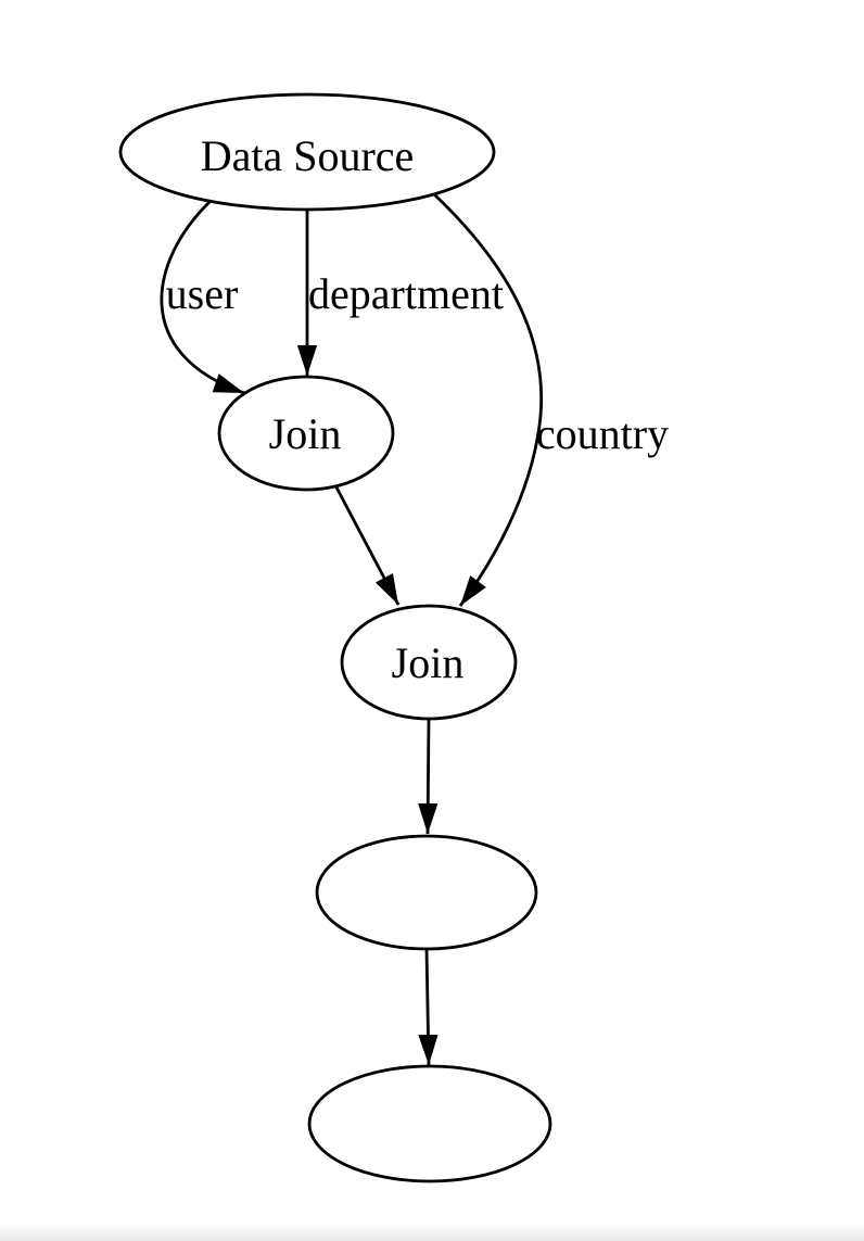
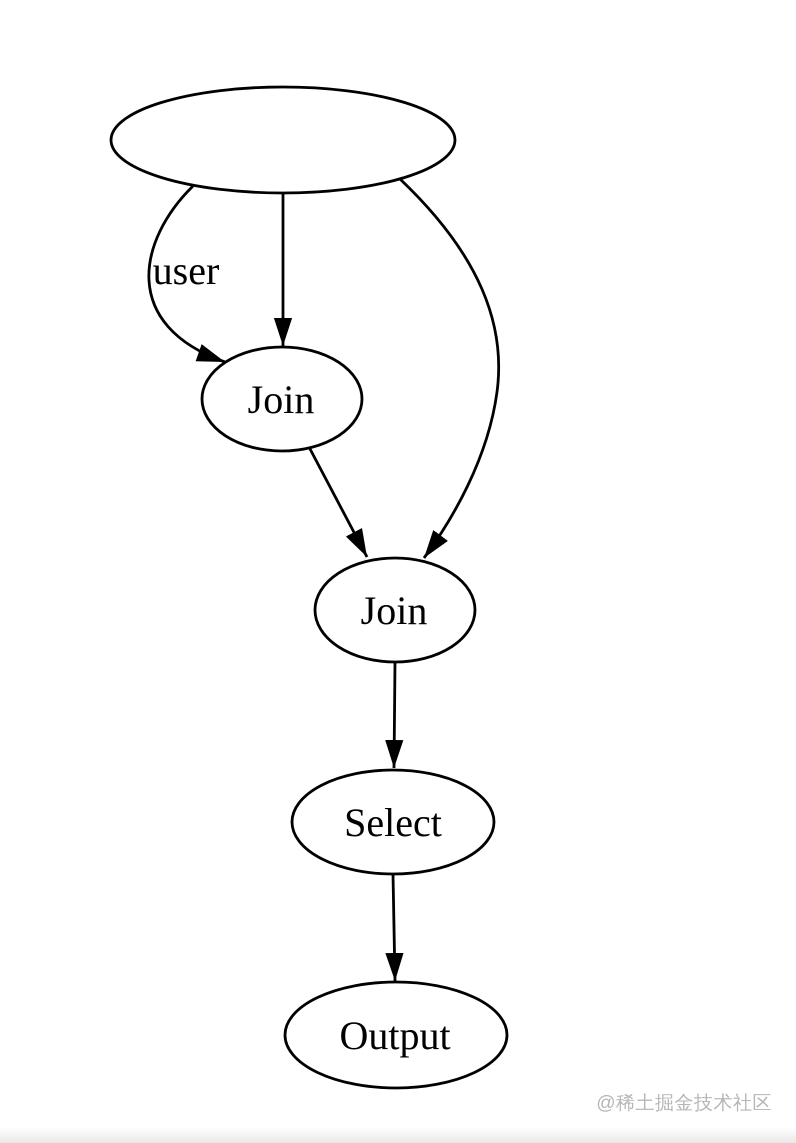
  user
- department
- country
- Data Source
  Join
  Join
+ Select
+ Output
+ @稀土掘金技术社区
